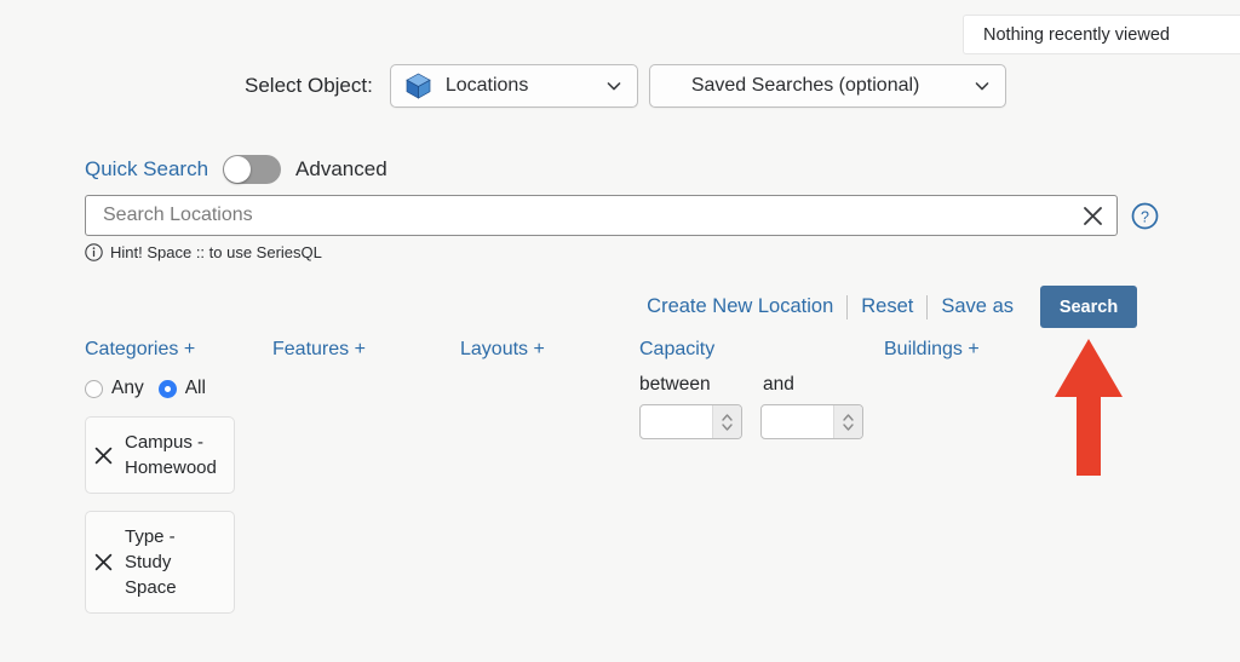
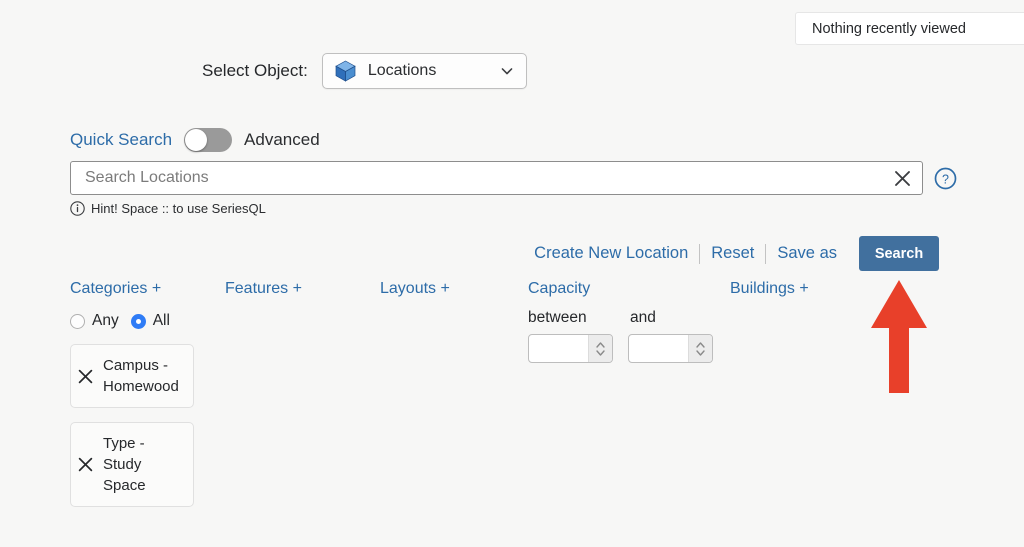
  Nothing recently viewed
  Select Object:
  Locations
- Saved Searches (optional)
  Quick Search
  Advanced
  Search Locations
  ?
  Hint! Space :: to use SeriesQL
  Create New Location
  Reset
  Save as
  Search
  Categories +
  Any
  All
  Campus - Homewood
  Type - Study Space
  Features +
  Layouts +
  Capacity
  between
  and
  Buildings +
